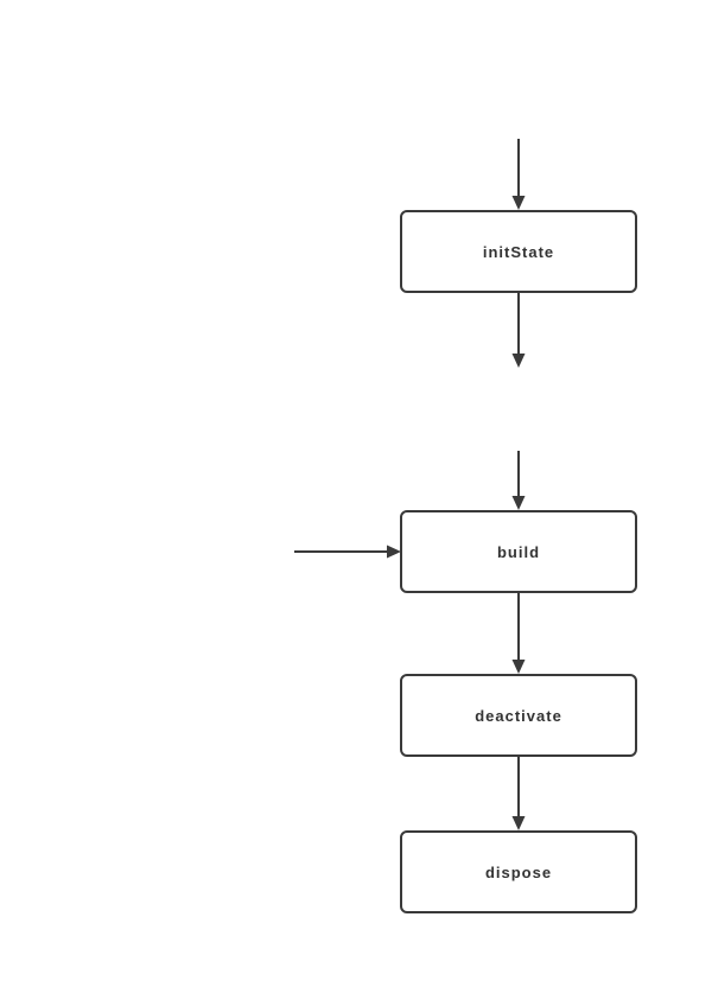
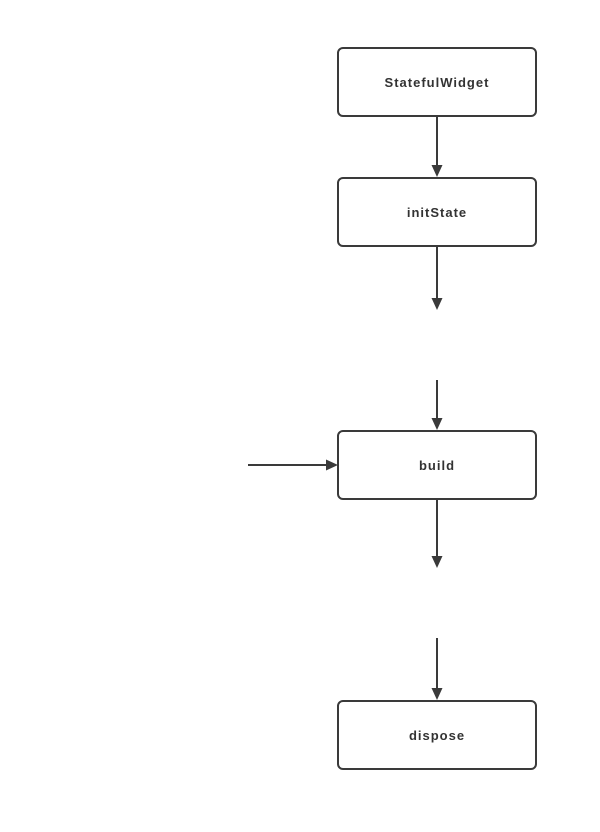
+ StatefulWidget
  initState
  build
- deactivate
  dispose
